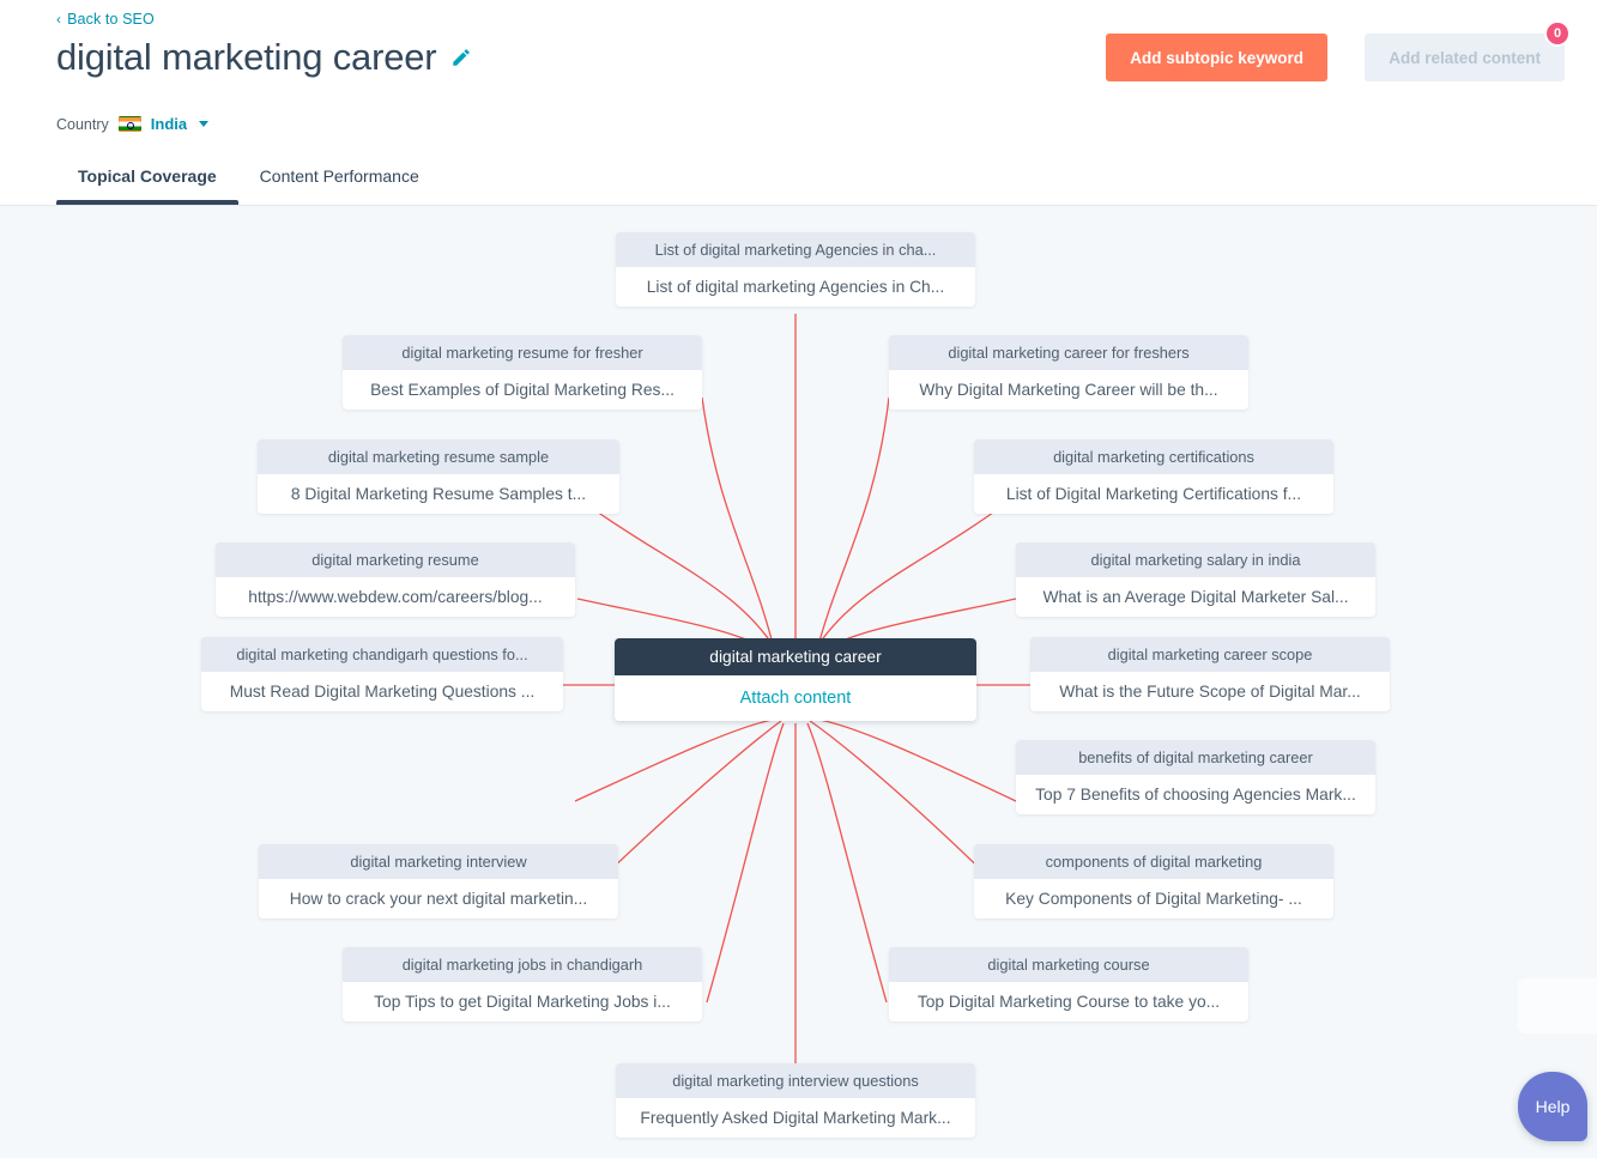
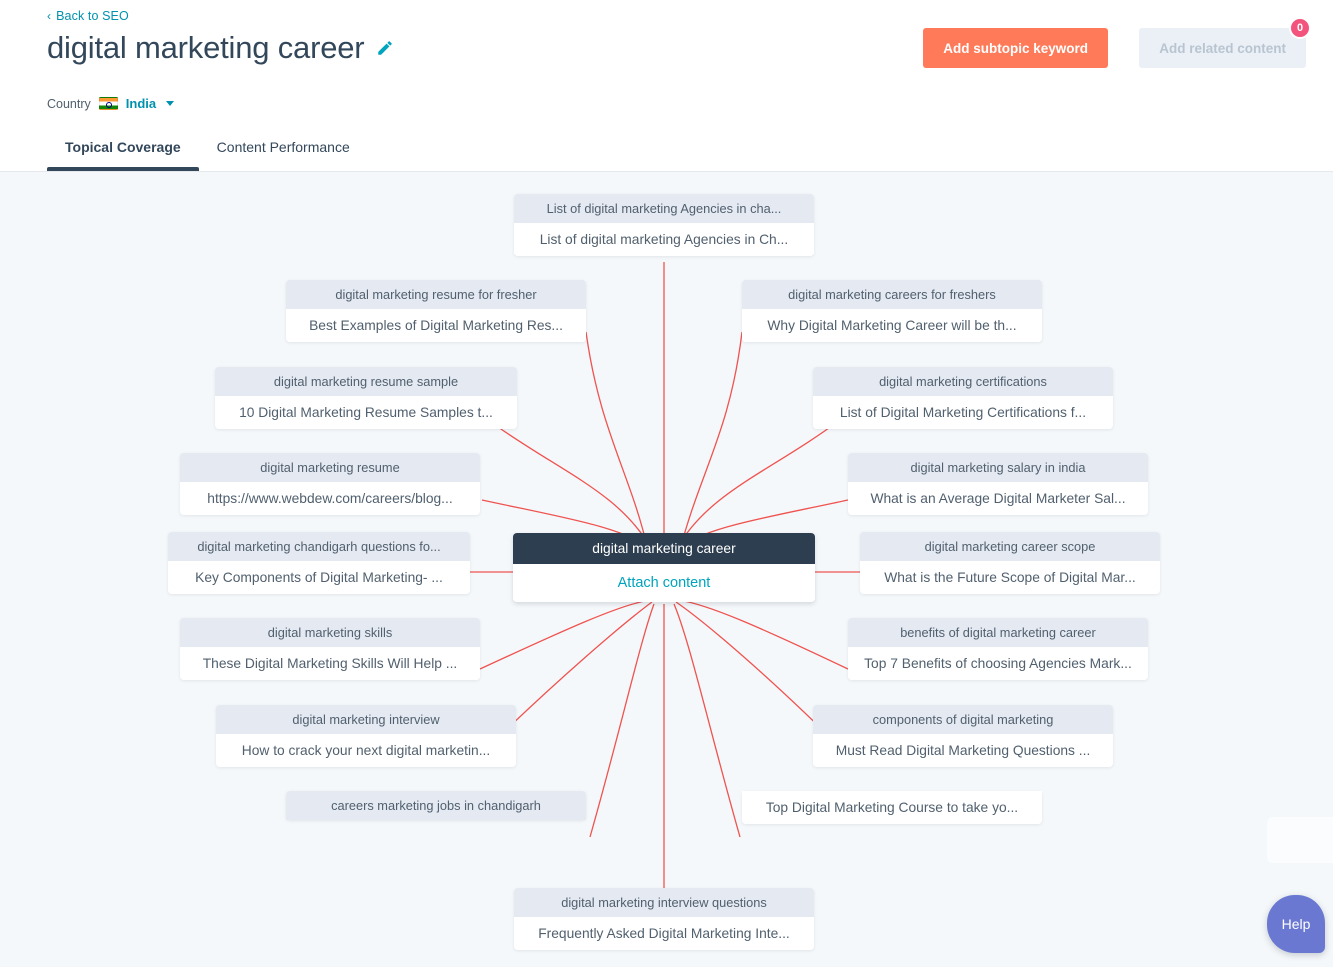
  ‹
  Back to SEO
  digital marketing career
  Country
  India
  Add subtopic keyword
  Add related content
  0
  Topical Coverage
  Content Performance
  digital marketing career
  Attach content
  List of digital marketing Agencies in cha...
  List of digital marketing Agencies in Ch...
  digital marketing resume for fresher
  Best Examples of Digital Marketing Res...
- digital marketing career for freshers
+ digital marketing careers for freshers
  Why Digital Marketing Career will be th...
  digital marketing resume sample
- 8 Digital Marketing Resume Samples t...
+ 10 Digital Marketing Resume Samples t...
  digital marketing certifications
  List of Digital Marketing Certifications f...
  digital marketing resume
  https://www.webdew.com/careers/blog...
  digital marketing salary in india
  What is an Average Digital Marketer Sal...
  digital marketing chandigarh questions fo...
- Must Read Digital Marketing Questions ...
+ Key Components of Digital Marketing- ...
  digital marketing career scope
  What is the Future Scope of Digital Mar...
+ digital marketing skills
+ These Digital Marketing Skills Will Help ...
  benefits of digital marketing career
  Top 7 Benefits of choosing Agencies Mark...
  digital marketing interview
  How to crack your next digital marketin...
  components of digital marketing
- Key Components of Digital Marketing- ...
+ Must Read Digital Marketing Questions ...
- digital marketing jobs in chandigarh
+ careers marketing jobs in chandigarh
- Top Tips to get Digital Marketing Jobs i...
- digital marketing course
  Top Digital Marketing Course to take yo...
  digital marketing interview questions
- Frequently Asked Digital Marketing Mark...
+ Frequently Asked Digital Marketing Inte...
  Help
